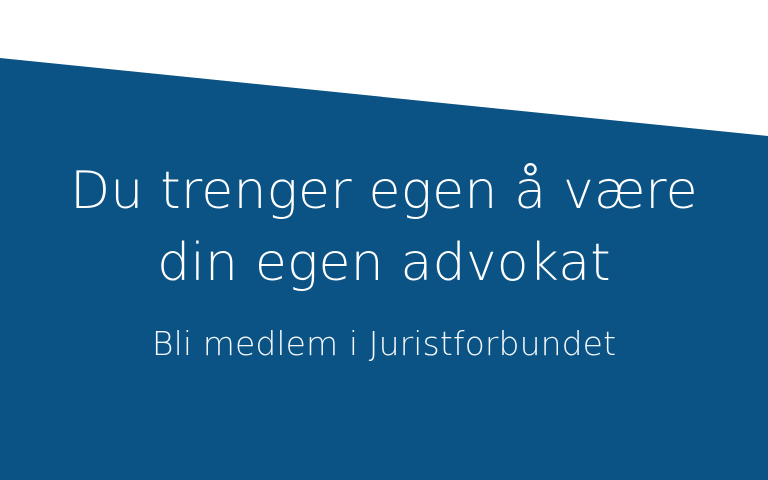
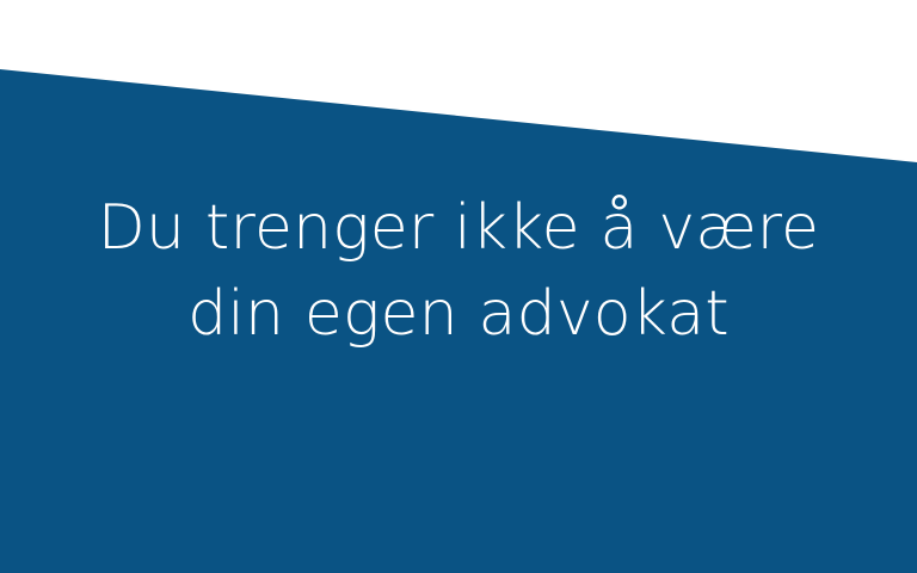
- Du trenger egen å være
+ Du trenger ikke å være
  din egen advokat
- Bli medlem i Juristforbundet
